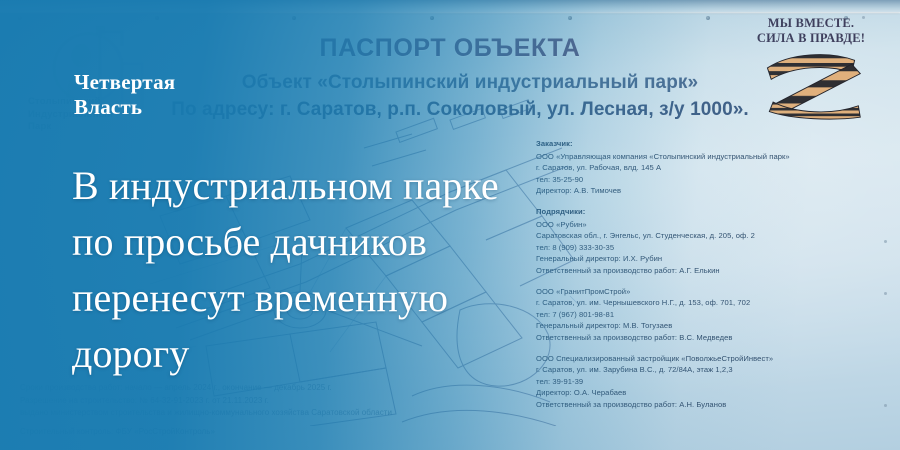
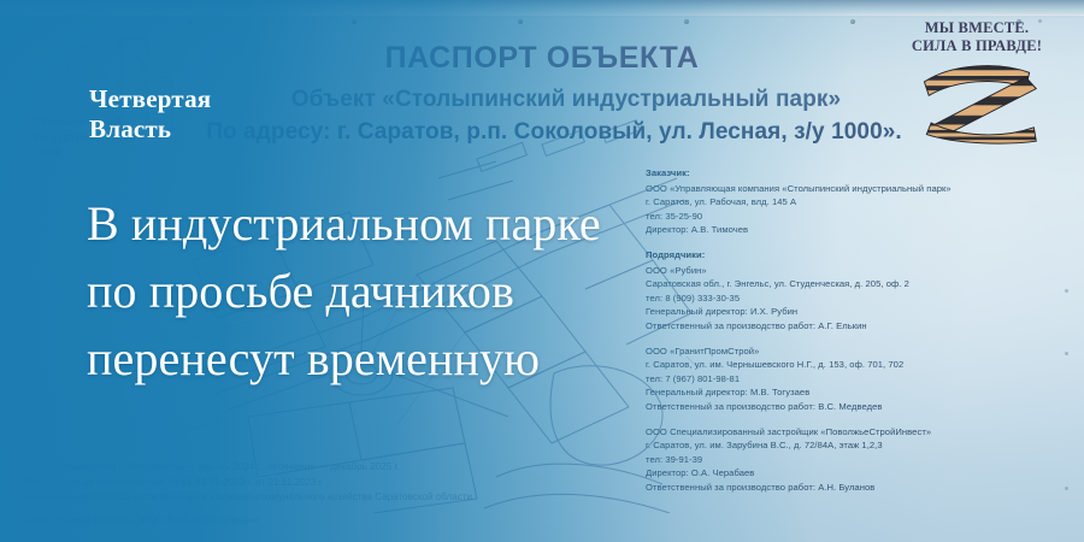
  Четвертая
  Власть
  В индустриальном парке
  по просьбе дачников
  перенесут временную
- дорогу
